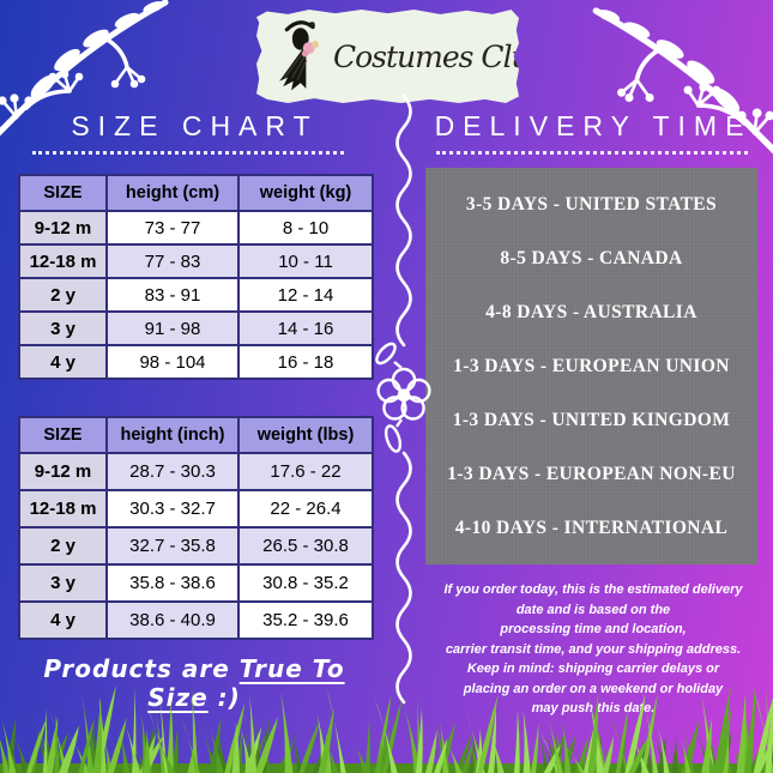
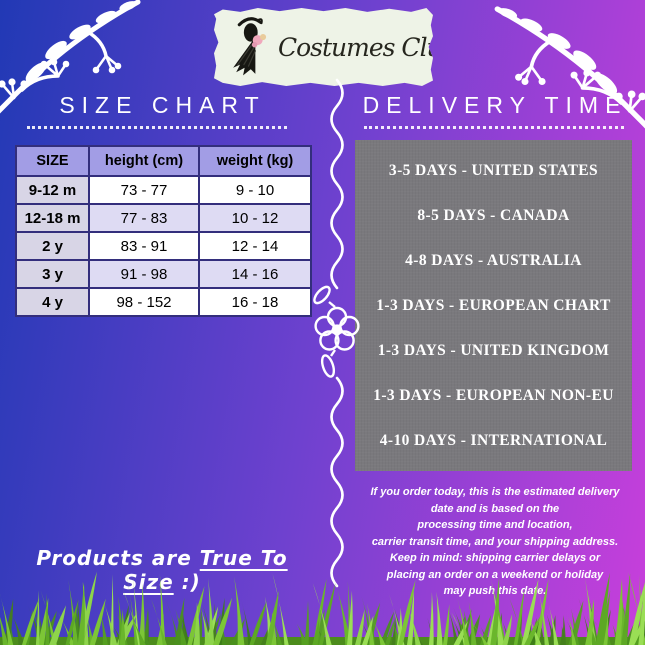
  Costumes Cl
  SIZE CHART
  DELIVERY TIME
  SIZE	height (cm)	weight (kg)
- 9-12 m	73 - 77	8 - 10
+ 9-12 m	73 - 77	9 - 10
- 12-18 m	77 - 83	10 - 11
+ 12-18 m	77 - 83	10 - 12
  2 y	83 - 91	12 - 14
  3 y	91 - 98	14 - 16
- 4 y	98 - 104	16 - 18
+ 4 y	98 - 152	16 - 18
- SIZE	height (inch)	weight (lbs)
- 9-12 m	28.7 - 30.3	17.6 - 22
- 12-18 m	30.3 - 32.7	22 - 26.4
- 2 y	32.7 - 35.8	26.5 - 30.8
- 3 y	35.8 - 38.6	30.8 - 35.2
- 4 y	38.6 - 40.9	35.2 - 39.6
  Products are True To Size :)
  3-5 DAYS - UNITED STATES
  8-5 DAYS - CANADA
  4-8 DAYS - AUSTRALIA
- 1-3 DAYS - EUROPEAN UNION
+ 1-3 DAYS - EUROPEAN CHART
  1-3 DAYS - UNITED KINGDOM
  1-3 DAYS - EUROPEAN NON-EU
  4-10 DAYS - INTERNATIONAL
  If you order today, this is the estimated delivery
  date and is based on the
  processing time and location,
  carrier transit time, and your shipping address.
  Keep in mind: shipping carrier delays or
  placing an order on a weekend or holiday
  may push this dae.
